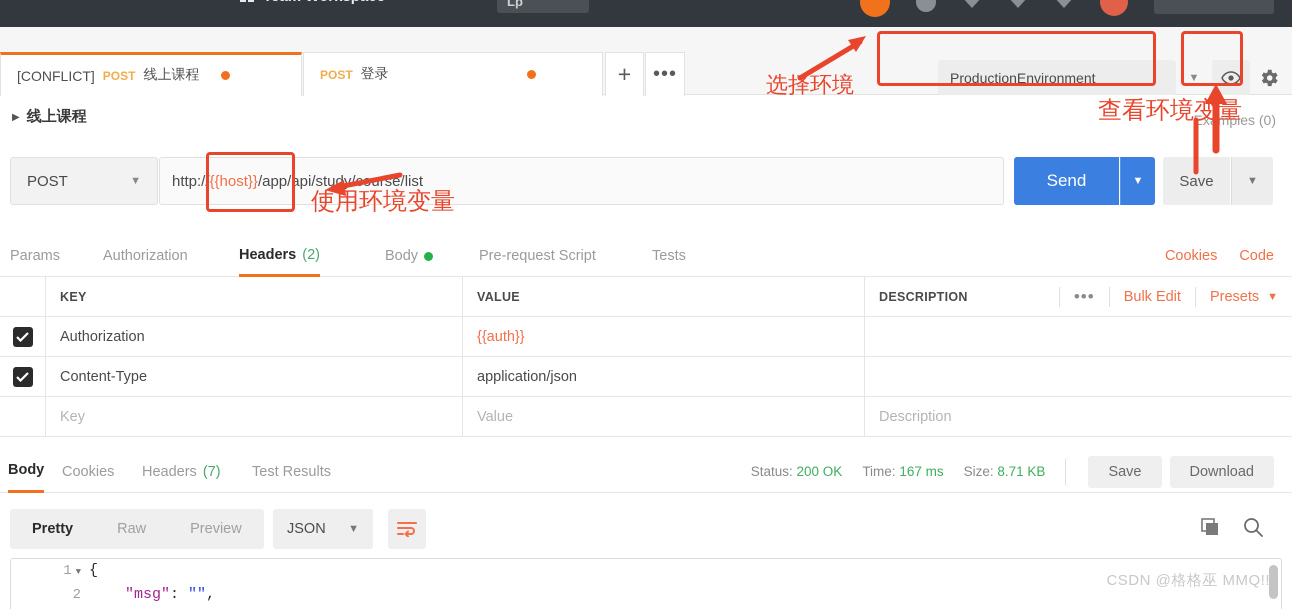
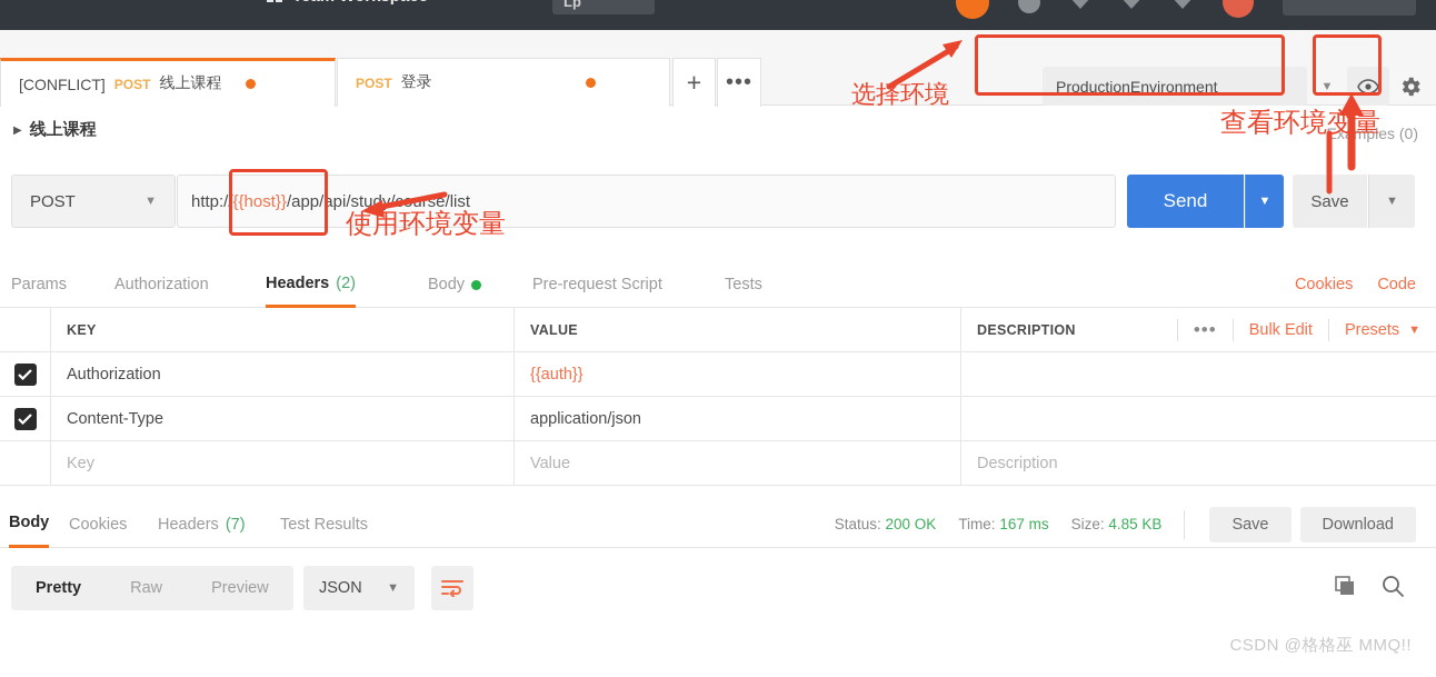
  Lp
  [CONFLICT]
  POST
  线上课程
  POST
  登录
  +
  •••
  ProductionEnvironment
  ▼
  ▶
  线上课程
  xmples (0)
  POST
  ▼
  http://
  {{host}}
  /app/api/study/se/list
  Send
  ▼
  Save
  ▼
  Params
  Authorization
  Headers
  (2)
  Body
  Pre-request Script
  Tests
  Cookies
  Code
  KEY
  VALUE
  DESCRIPTION
  •••
  Bulk Edit
  Presets
  ▼
  Authorization
  {{auth}}
  Content-Type
  application/json
  Key
  Value
  Description
  Body
  Cookies
  Headers
  (7)
  Test Results
  Status: 200 OK
  Time: 167 ms
- Size: 8.71 KB
+ Size: 4.85 KB
  Save
  Download
  Pretty
  Raw
  Preview
  JSON
  ▼
- 1 ▼
- 2
- {
- "msg": "",
  CSDN @格格巫 MMQ!!
  选择环境
  查看环境变量
  使用环境变量
